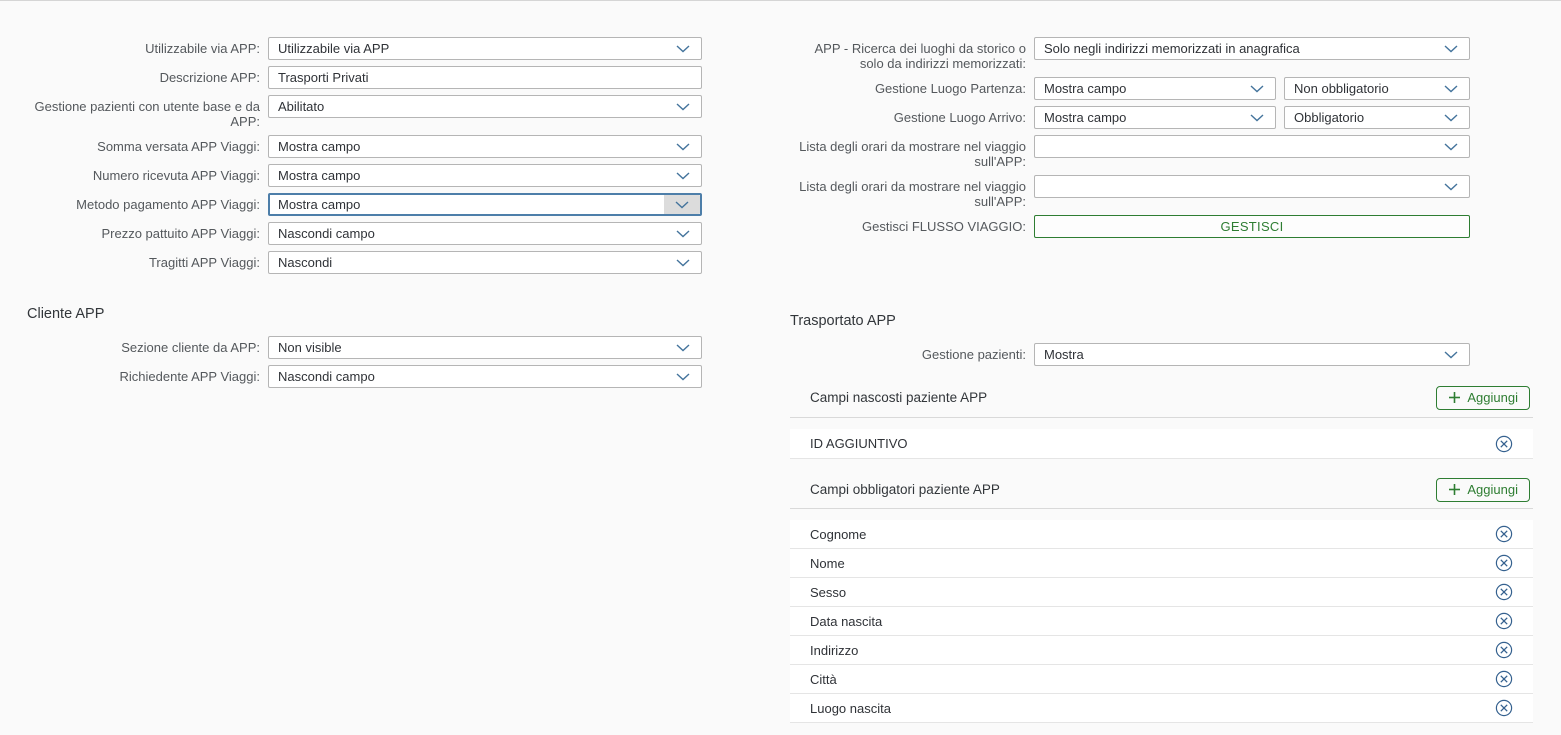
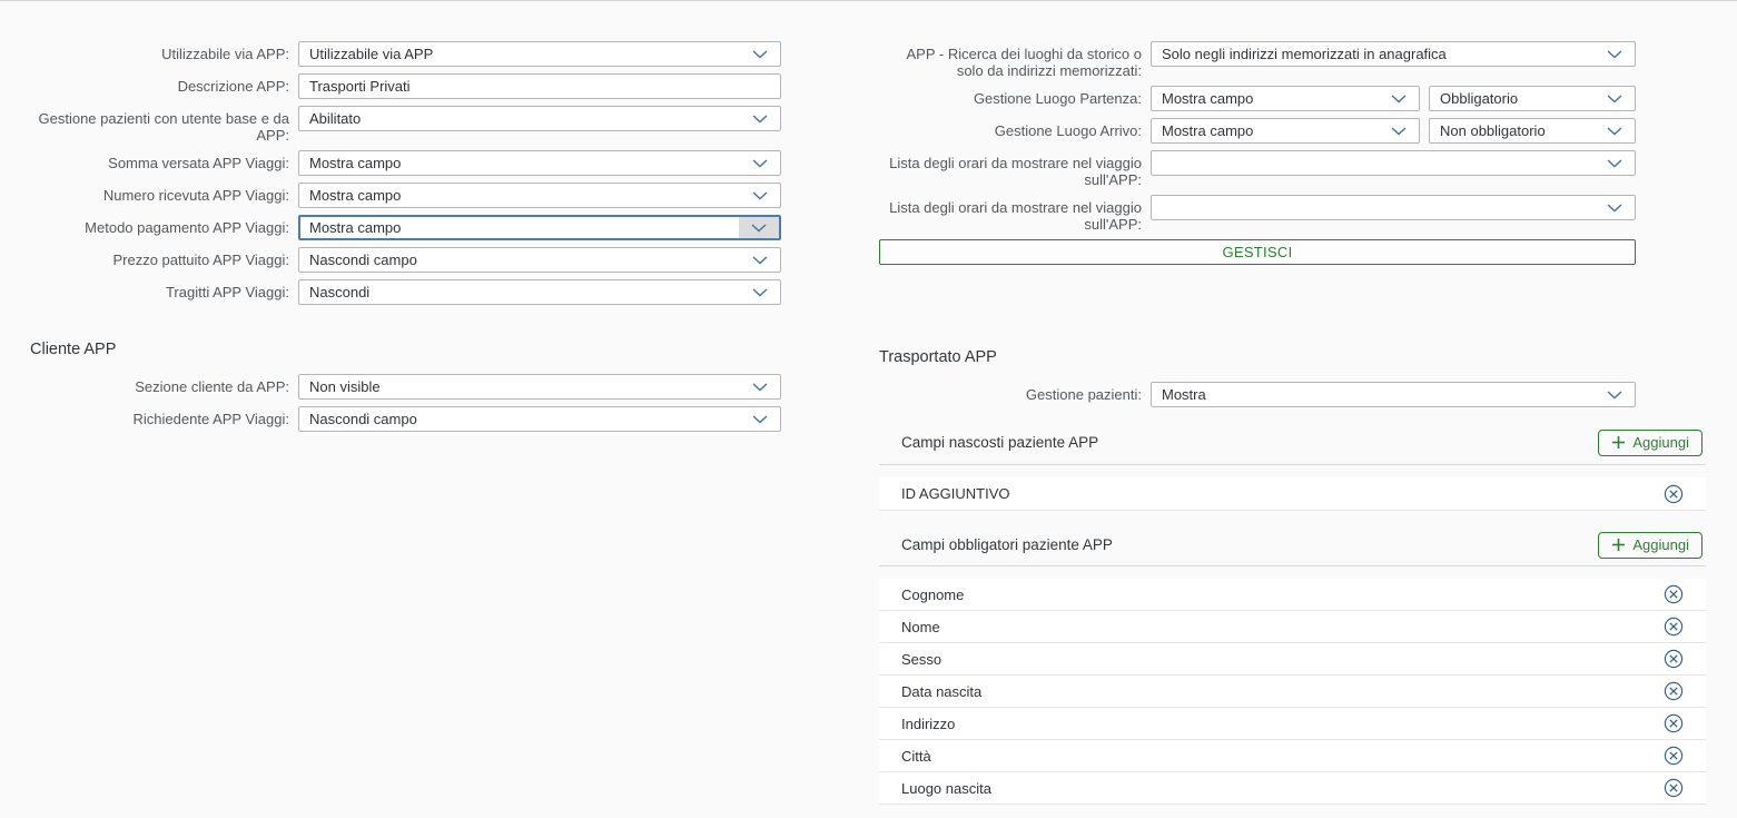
  Utilizzabile via APP:
  Utilizzabile via APP
  Descrizione APP:
  Trasporti Privati
  Gestione pazienti con utente base e da APP:
  Abilitato
  Somma versata APP Viaggi:
  Mostra campo
  Numero ricevuta APP Viaggi:
  Mostra campo
  Metodo pagamento APP Viaggi:
  Mostra campo
  Prezzo pattuito APP Viaggi:
  Nascondi campo
  Tragitti APP Viaggi:
  Nascondi
  Cliente APP
  Sezione cliente da APP:
  Non visible
  Richiedente APP Viaggi:
  Nascondi campo
  APP - Ricerca dei luoghi da storico o solo da indirizzi memorizzati:
  Solo negli indirizzi memorizzati in anagrafica
  Gestione Luogo Partenza:
  Mostra campo
- Non obbligatorio
+ Obbligatorio
  Gestione Luogo Arrivo:
  Mostra campo
- Obbligatorio
+ Non obbligatorio
  Lista degli orari da mostrare nel viaggio sull'APP:
  Lista degli orari da mostrare nel viaggio sull'APP:
- Gestisci FLUSSO VIAGGIO:
  GESTISCI
  Trasportato APP
  Gestione pazienti:
  Mostra
  Campi nascosti paziente APP
  Aggiungi
  ID AGGIUNTIVO
  Campi obbligatori paziente APP
  Aggiungi
  Cognome
  Nome
  Sesso
  Data nascita
  Indirizzo
  Città
  Luogo nascita
